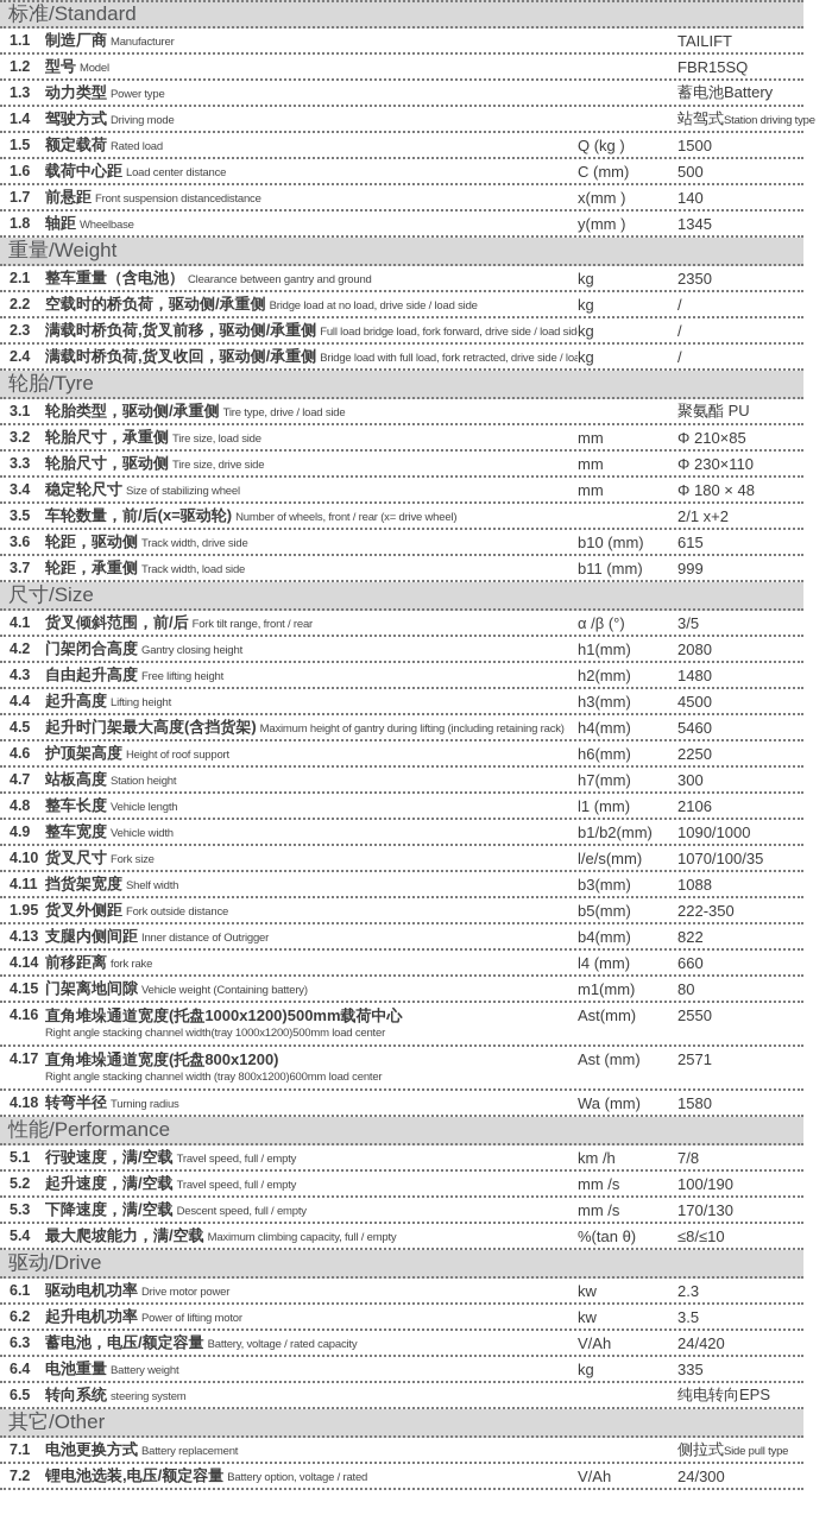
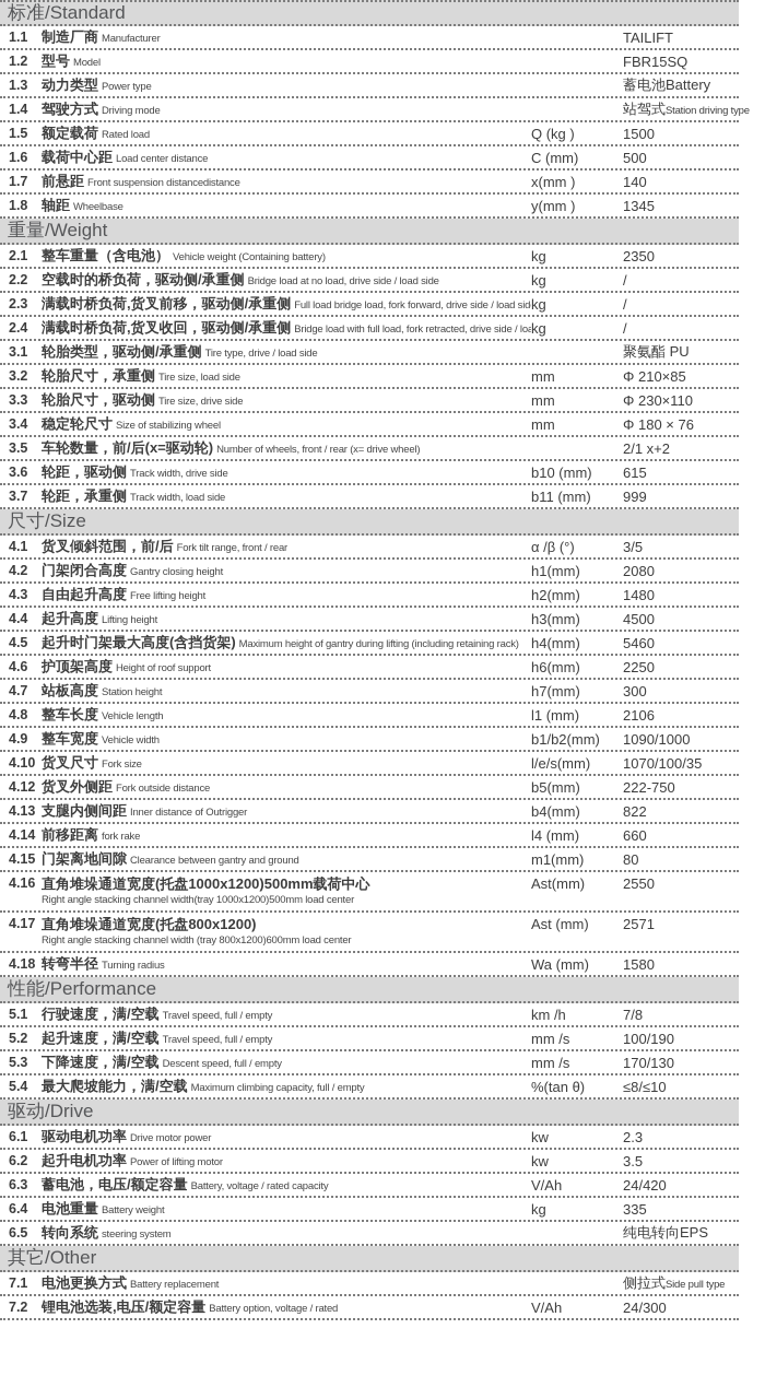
  标准/Standard
  1.1
  制造厂商 Manufacturer
  TAILIFT
  1.2
  型号 Model
  FBR15SQ
  1.3
  动力类型 Power type
  蓄电池Battery
  1.4
  驾驶方式 Driving mode
  站驾式Station driving type
  1.5
  额定载荷 Rated load
  Q (kg )
  1500
  1.6
  载荷中心距 Load center distance
  C (mm)
  500
  1.7
  前悬距 Front suspension distancedistance
  x(mm )
  140
  1.8
  轴距 Wheelbase
  y(mm )
  1345
  重量/Weight
  2.1
- 整车重量（含电池） Clearance between gantry and ground
+ 整车重量（含电池） Vehicle weight (Containing battery)
  kg
  2350
  2.2
  空载时的桥负荷，驱动侧/承重侧 Bridge load at no load, drive side / load side
  kg
  /
  2.3
  满载时桥负荷,货叉前移，驱动侧/承重侧 Full load bridge load, fork forward, drive side / load sid
  kg
  /
  2.4
  满载时桥负荷,货叉收回，驱动侧/承重侧 Bridge load with full load, fork retracted, drive side / loa
  kg
  /
- 轮胎/Tyre
  3.1
  轮胎类型，驱动侧/承重侧 Tire type, drive / load side
  聚氨酯 PU
  3.2
  轮胎尺寸，承重侧 Tire size, load side
  mm
  Φ 210×85
  3.3
  轮胎尺寸，驱动侧 Tire size, drive side
  mm
  Φ 230×110
  3.4
  稳定轮尺寸 Size of stabilizing wheel
  mm
- Φ 180 × 48
+ Φ 180 × 76
  3.5
  车轮数量，前/后(x=驱动轮) Number of wheels, front / rear (x= drive wheel)
  2/1 x+2
  3.6
  轮距，驱动侧 Track width, drive side
  b10 (mm)
  615
  3.7
  轮距，承重侧 Track width, load side
  b11 (mm)
  999
  尺寸/Size
  4.1
  货叉倾斜范围，前/后 Fork tilt range, front / rear
  α /β (°)
  3/5
  4.2
  门架闭合高度 Gantry closing height
  h1(mm)
  2080
  4.3
  自由起升高度 Free lifting height
  h2(mm)
  1480
  4.4
  起升高度 Lifting height
  h3(mm)
  4500
  4.5
  起升时门架最大高度(含挡货架) Maximum height of gantry during lifting (including retaining rack)
  h4(mm)
  5460
  4.6
  护顶架高度 Height of roof support
  h6(mm)
  2250
  4.7
  站板高度 Station height
  h7(mm)
  300
  4.8
  整车长度 Vehicle length
  l1 (mm)
  2106
  4.9
  整车宽度 Vehicle width
  b1/b2(mm)
  1090/1000
  4.10
  货叉尺寸 Fork size
  l/e/s(mm)
  1070/100/35
- 4.11
- 挡货架宽度 Shelf width
- b3(mm)
- 1088
- 1.95
+ 4.12
  货叉外侧距 Fork outside distance
  b5(mm)
- 222-350
+ 222-750
  4.13
  支腿内侧间距 Inner distance of Outrigger
  b4(mm)
  822
  4.14
  前移距离 fork rake
  l4 (mm)
  660
  4.15
- 门架离地间隙 Vehicle weight (Containing battery)
+ 门架离地间隙 Clearance between gantry and ground
  m1(mm)
  80
  4.16
  直角堆垛通道宽度(托盘1000x1200)500mm载荷中心
  Right angle stacking channel width(tray 1000x1200)500mm load center
  Ast(mm)
  2550
  4.17
  直角堆垛通道宽度(托盘800x1200)
  Right angle stacking channel width (tray 800x1200)600mm load center
  Ast (mm)
  2571
  4.18
  转弯半径 Turning radius
  Wa (mm)
  1580
  性能/Performance
  5.1
  行驶速度，满/空载 Travel speed, full / empty
  km /h
  7/8
  5.2
  起升速度，满/空载 Travel speed, full / empty
  mm /s
  100/190
  5.3
  下降速度，满/空载 Descent speed, full / empty
  mm /s
  170/130
  5.4
  最大爬坡能力，满/空载 Maximum climbing capacity, full / empty
  %(tan θ)
  ≤8/≤10
  驱动/Drive
  6.1
  驱动电机功率 Drive motor power
  kw
  2.3
  6.2
  起升电机功率 Power of lifting motor
  kw
  3.5
  6.3
  蓄电池，电压/额定容量 Battery, voltage / rated capacity
  V/Ah
  24/420
  6.4
  电池重量 Battery weight
  kg
  335
  6.5
  转向系统 steering system
  纯电转向EPS
  其它/Other
  7.1
  电池更换方式 Battery replacement
  侧拉式Side pull type
  7.2
  锂电池选装,电压/额定容量 Battery option, voltage / rated
  V/Ah
  24/300
